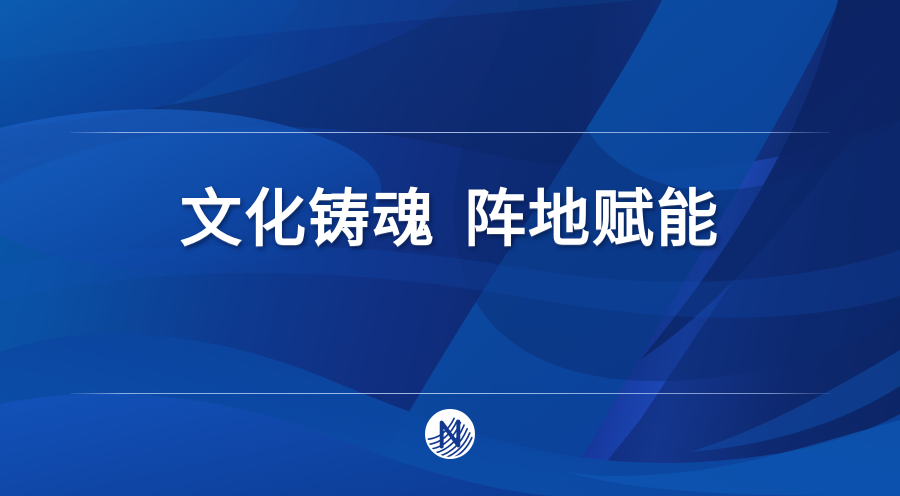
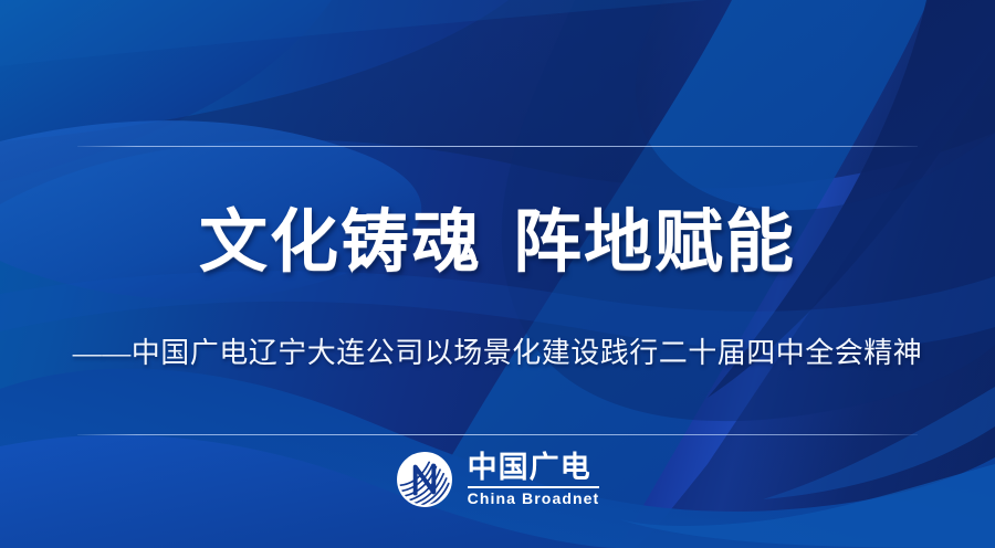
  文化铸魂 阵地赋能
+ ——中国广电辽宁大连公司以场景化建设践行二十届四中全会精神
+ 中国广电
+ China Broadnet
